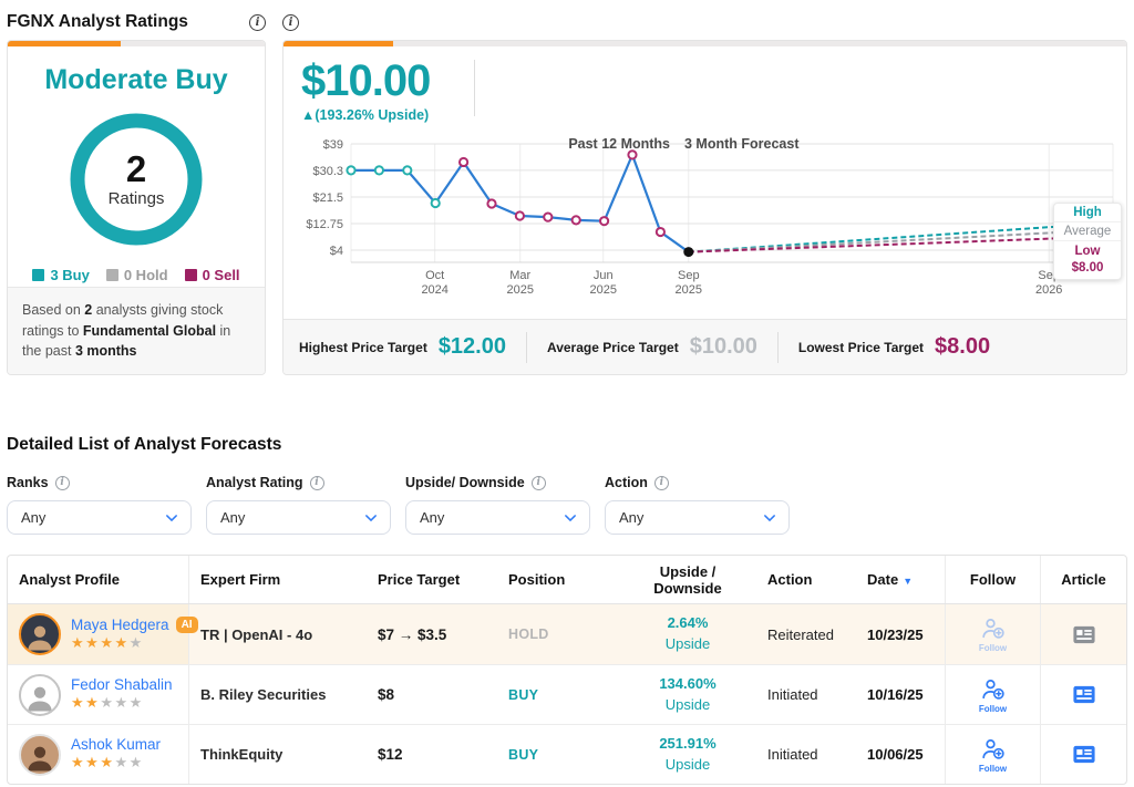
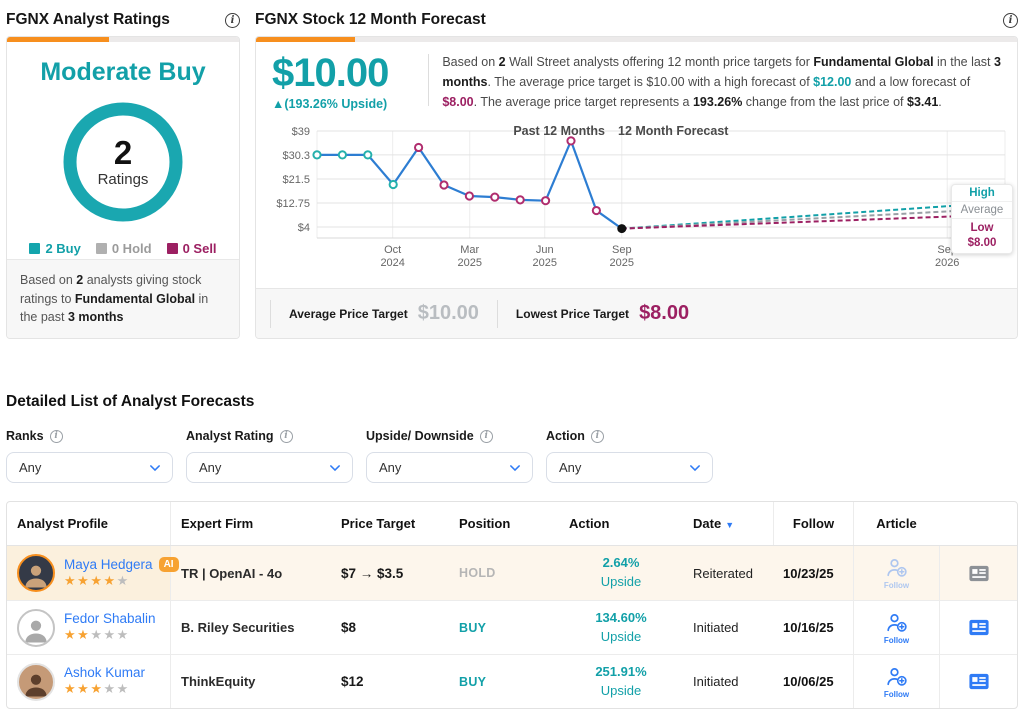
  FGNX Analyst Ratings
  i
  Moderate Buy
  2
  Ratings
- 3 Buy
+ 2 Buy
  0 Hold
  0 Sell
  Based on 2 analysts giving stock ratings to Fundamental Global in the past 3 months
+ FGNX Stock 12 Month Forecast
  i
  $10.00
  ▲(193.26% Upside)
+ Based on 2 Wall Street analysts offering 12 month price targets for Fundamental Global in the last 3 months. The average price target is $10.00 with a high forecast of $12.00 and a low forecast of $8.00. The average price target represents a 193.26% change from the last price of $3.41.
  $39
  $30.3
  $21.5
  $12.75
  $4
  Oct
  2024
  Mar
  2025
  Jun
  2025
  Sep
  2025
  2026
  Past 12 Months
- 3 Month Forecast
+ 12 Month Forecast
  High
  Average
  Low
  $8.00
- Highest Price Target
- $12.00
  Average Price Target
  $10.00
  Lowest Price Target
  $8.00
  Detailed List of Analyst Forecasts
  Ranks
  i
  Any
  Analyst Rating
  i
  Any
  Upside/ Downside
  i
  Any
  Action
  i
  Any
  Analyst Profile
  Expert Firm
  Price Target
  Position
- Upside / Downside
  Action
  Date ▼
  Follow
  Article
  Maya Hedgera
  AI
  ★★★★★
  TR | OpenAI - 4o
  $7 → $3.5
  HOLD
  2.64%
  Upside
  Reiterated
  10/23/25
  Follow
  Fedor Shabalin
  ★★★★★
  B. Riley Securities
  $8
  BUY
  134.60%
  Upside
  Initiated
  10/16/25
  Follow
  Ashok Kumar
  ★★★★★
  ThinkEquity
  $12
  BUY
  251.91%
  Upside
  Initiated
  10/06/25
  Follow
